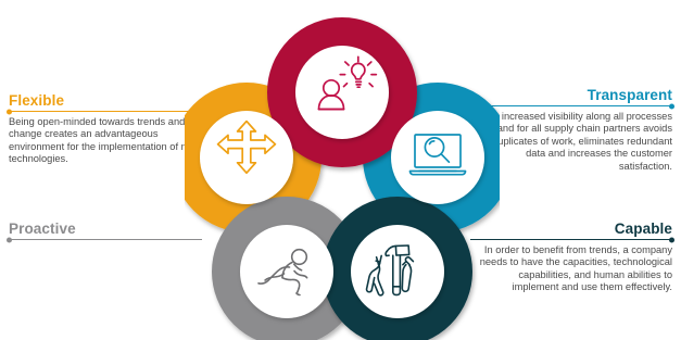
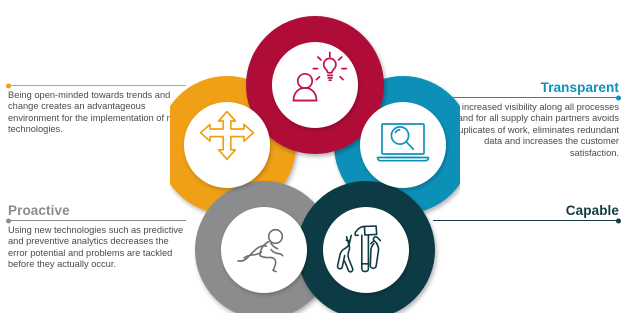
- Flexible
  Being open-minded towards trends and change creates an advantageous environment for the implementation of technologies.
  Proactive
+ Using new technologies such as predictive and preventive analytics decreases the error potential and problems are tackled before they actually occur.
  Transparent
  increased visibility along all processes and for all supply chain partners avoids uplicates of work, eliminates redundant data and increases the customer satisfaction.
  Capable
- In order to benefit from trends, a company needs to have the capacities, technological capabilities, and human abilities to implement and use them effectively.
